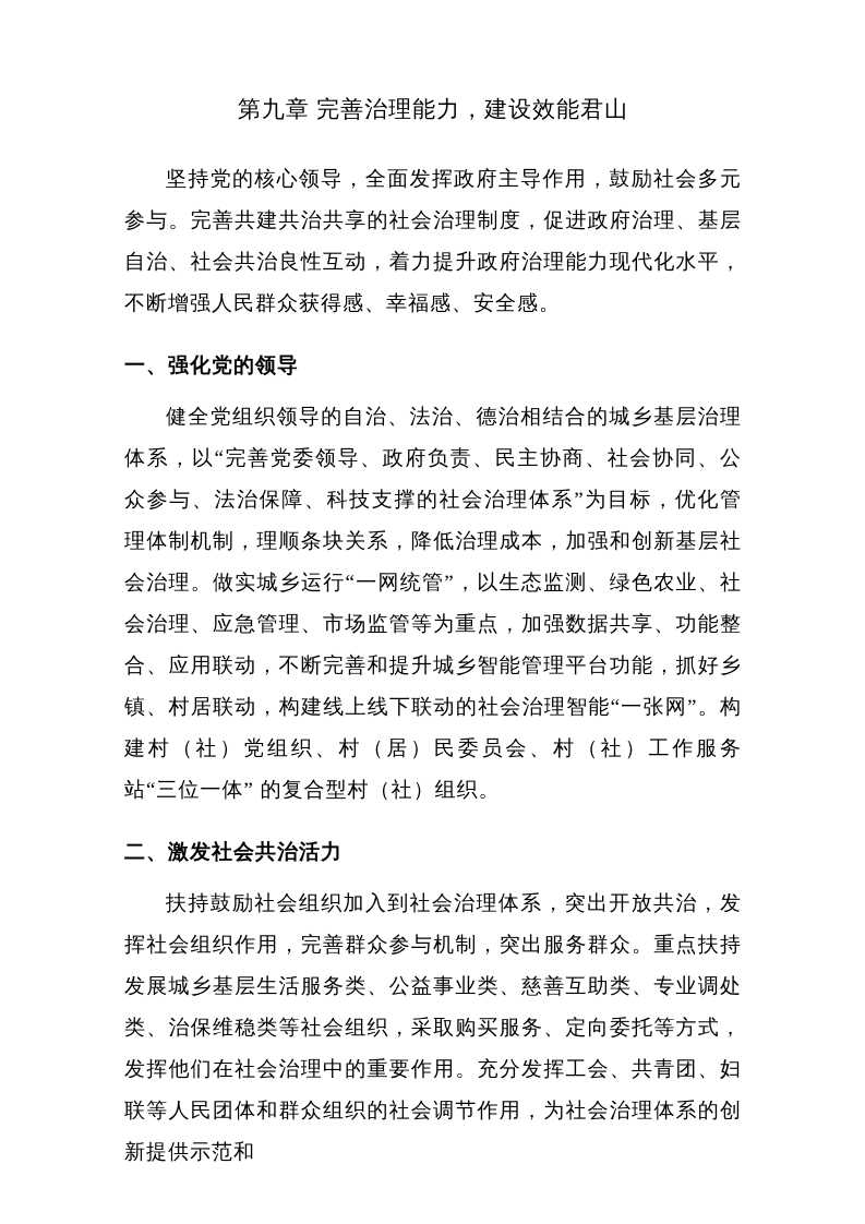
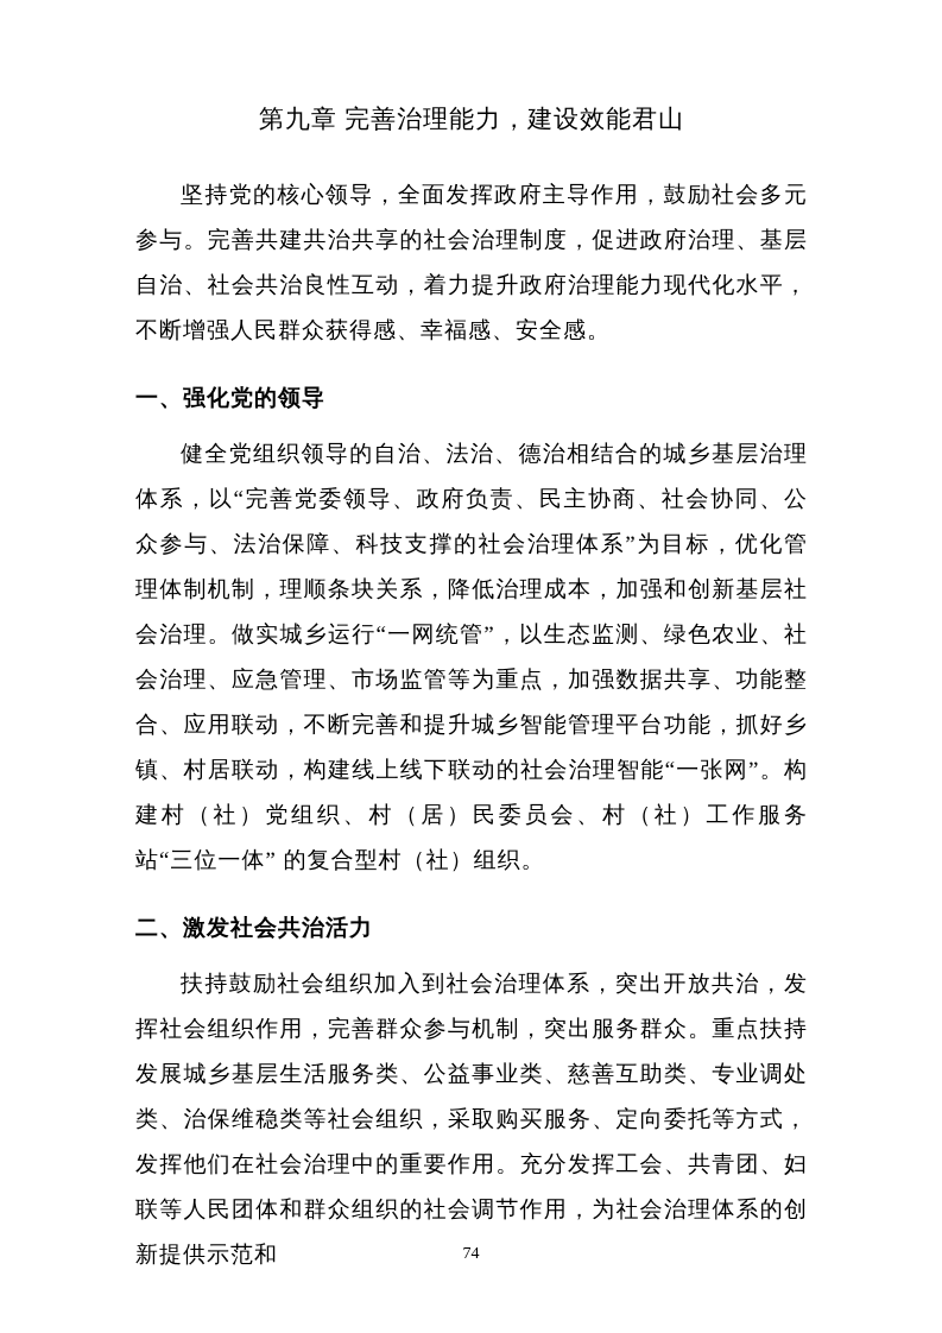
  第九章 完善治理能力，建设效能君山
  坚持党的核心领导，全面发挥政府主导作用，鼓励社会多元参与。完善共建共治共享的社会治理制度，促进政府治理、基层自治、社会共治良性互动，着力提升政府治理能力现代化水平，不断增强人民群众获得感、幸福感、安全感。
  一、强化党的领导
  健全党组织领导的自治、法治、德治相结合的城乡基层治理体系，以“完善党委领导、政府负责、民主协商、社会协同、公众参与、法治保障、科技支撑的社会治理体系”为目标，优化管理体制机制，理顺条块关系，降低治理成本，加强和创新基层社会治理。做实城乡运行“一网统管”，以生态监测、绿色农业、社会治理、应急管理、市场监管等为重点，加强数据共享、功能整合、应用联动，不断完善和提升城乡智能管理平台功能，抓好乡镇、村居联动，构建线上线下联动的社会治理智能“一张网”。构建村（社）党组织、村（居）民委员会、村（社）工作服务站“三位一体” 的复合型村（社）组织。
  二、激发社会共治活力
  扶持鼓励社会组织加入到社会治理体系，突出开放共治，发挥社会组织作用，完善群众参与机制，突出服务群众。重点扶持发展城乡基层生活服务类、公益事业类、慈善互助类、专业调处类、治保维稳类等社会组织，采取购买服务、定向委托等方式，发挥他们在社会治理中的重要作用。充分发挥工会、共青团、妇联等人民团体和群众组织的社会调节作用，为社会治理体系的创新提供示范和
+ 74
